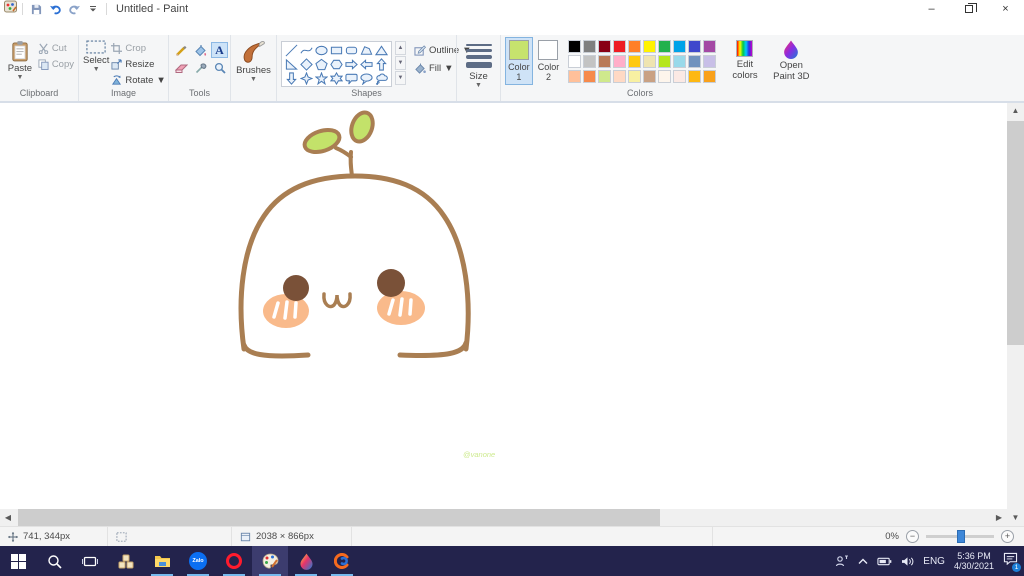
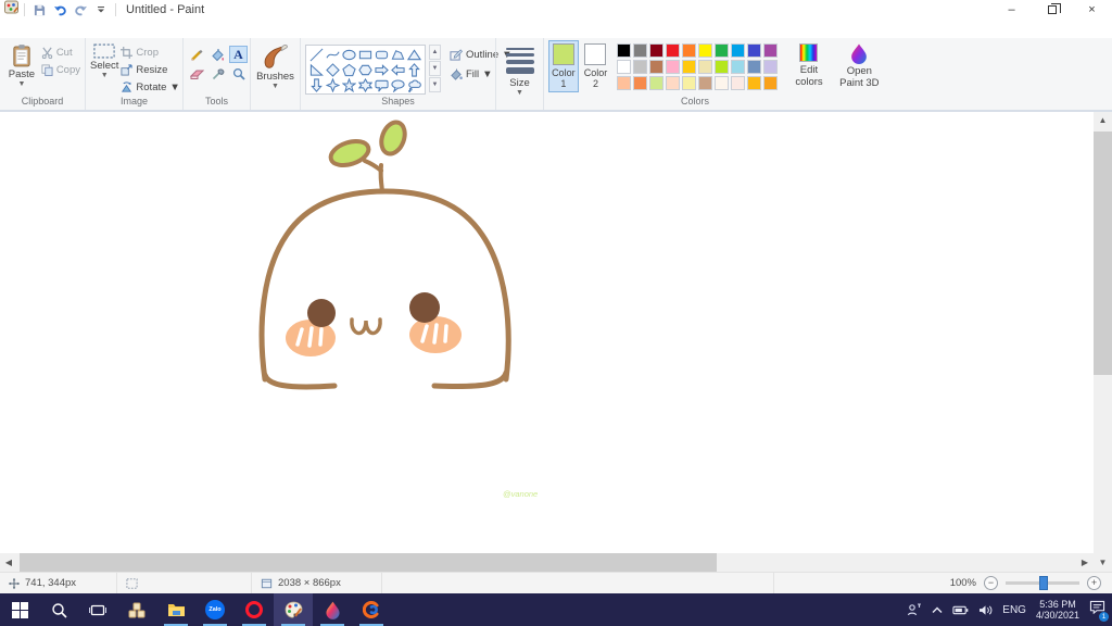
  Untitled - Paint
  –
  ×
  Paste
  Cut
  Copy
  Clipboard
  Select
  Crop
  Resize
  Rotate
  ▼
  Image
  A
  Tools
  Brushes
  Outline
  Fill
  ▼
  Shapes
  Size
  Color
  1
  Color
  2
  Edit
  colors
  Open
  Paint 3D
  Colors
  @vanone
  ◀
  ▶
  ▲
  ▼
  741, 344px
  2038 × 866px
- 0%
+ 100%
  −
  +
  ENG
  5:36 PM
  4/30/2021
